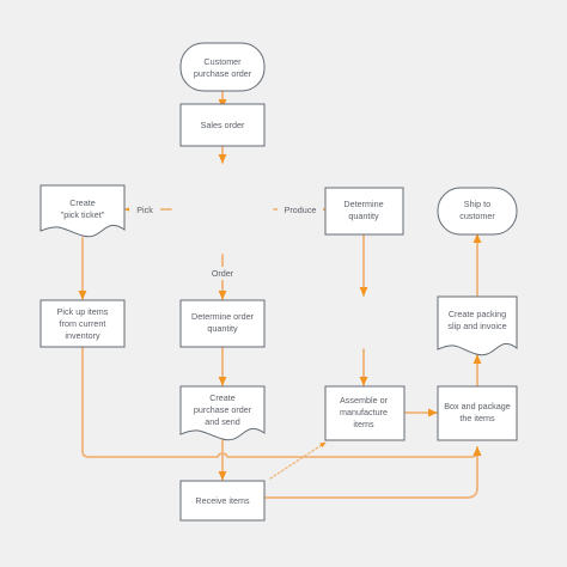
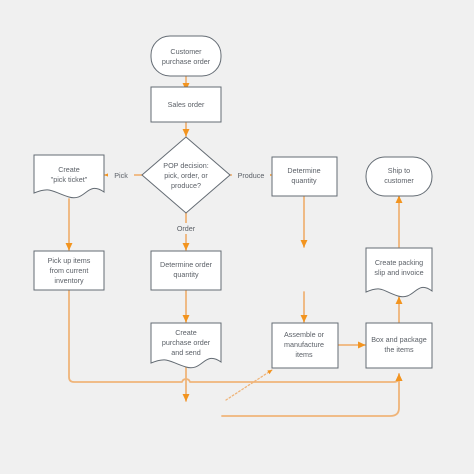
  Customer
  purchase order
  Sales order
+ POP decision:
+ pick, order, or
+ produce?
  Create
  "pick ticket"
  Determine
  quantity
  Ship to
  customer
  Pick up items
  from current
  inventory
  Determine order
  quantity
  Create packing
  slip and invoice
  Create
  purchase order
  and send
  Assemble or
  manufacture
  items
  Box and package
  the items
- Receive items
  Pick
  Produce
  Order
